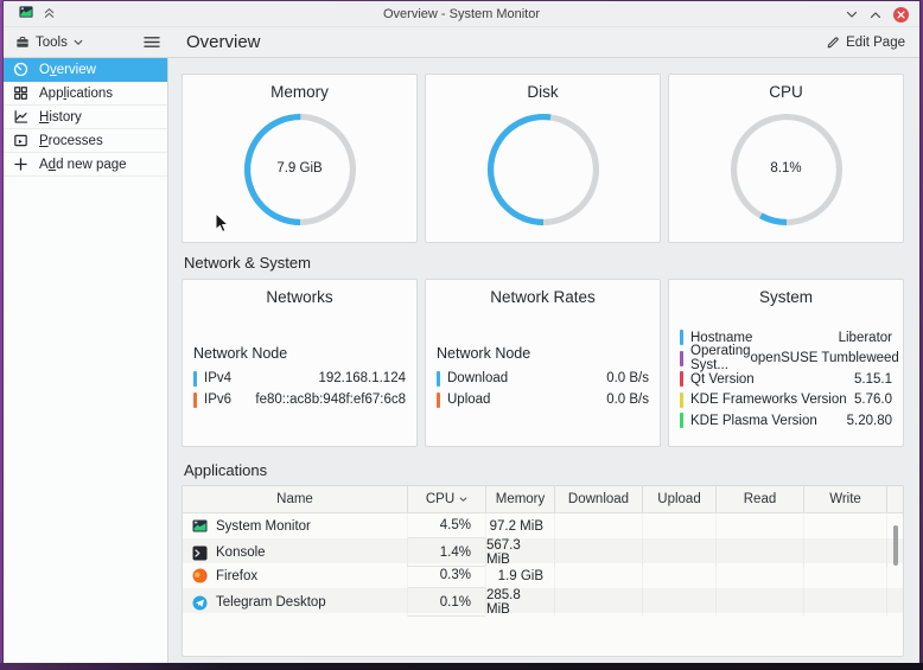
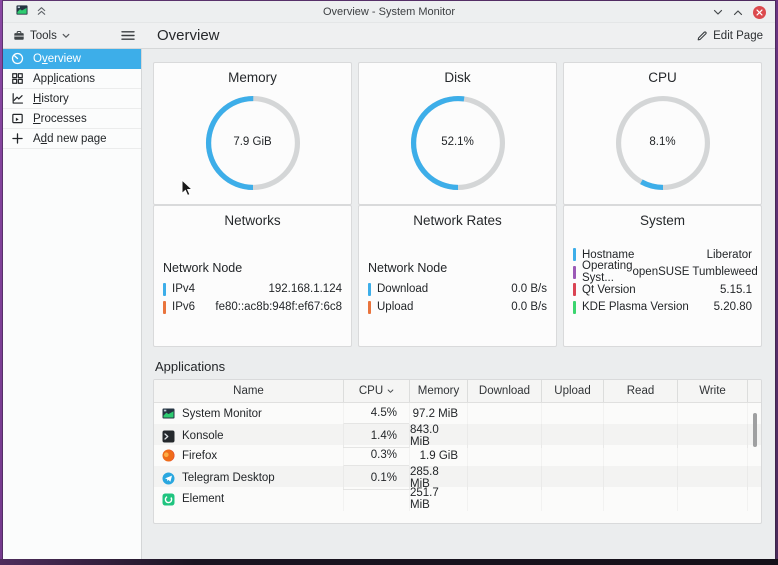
  Overview - System Monitor
  Tools
  Overview
  Edit Page
  Overview
  Applications
  History
  Processes
  Add new page
  Memory
  7.9 GiB
  Disk
+ 52.1%
  CPU
  8.1%
- Network & System
  Networks
  Network Node
  IPv4
  192.168.1.124
  IPv6
  fe80::ac8b:948f:ef67:6c8
  Network Rates
  Network Node
  Download
  0.0 B/s
  Upload
  0.0 B/s
  System
  Hostname
  Liberator
  Operating Syst...
  openSUSE Tumbleweed
  Qt Version
  5.15.1
- KDE Frameworks Version
- 5.76.0
  KDE Plasma Version
  5.20.80
  Applications
  Name
  CPU
  Memory
  Download
  Upload
  Read
  Write
  System Monitor
  4.5%
  97.2 MiB
  Konsole
  1.4%
- 567.3 MiB
+ 843.0 MiB
  Firefox
  0.3%
  1.9 GiB
  Telegram Desktop
  0.1%
  285.8 MiB
+ Element
+ 251.7 MiB
